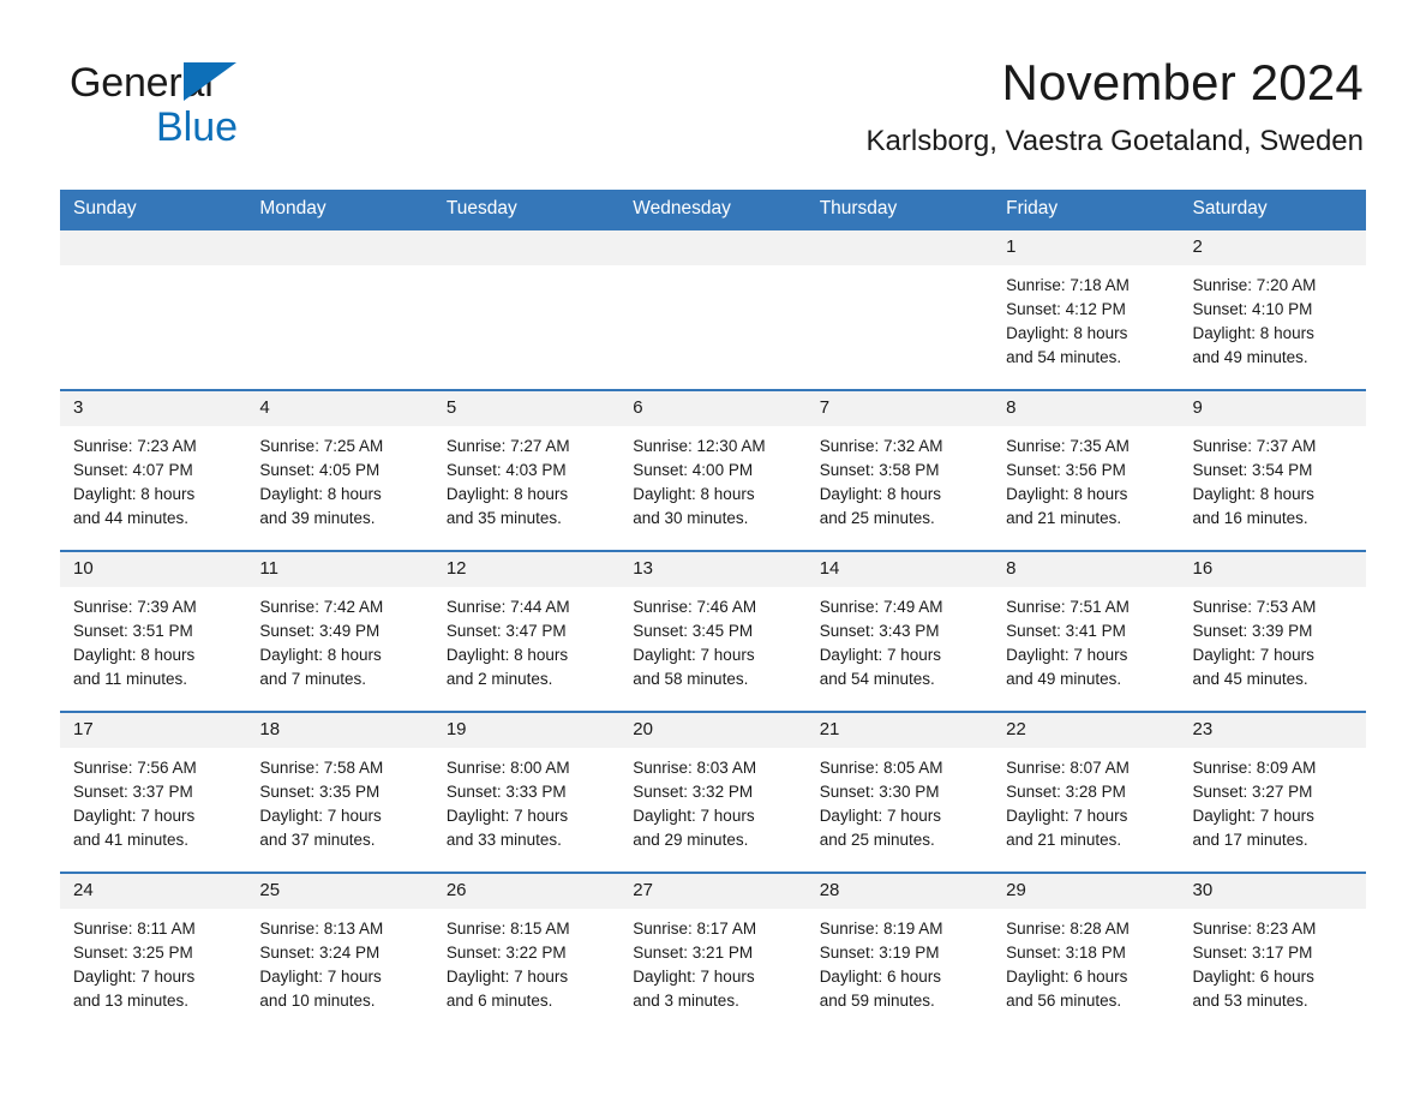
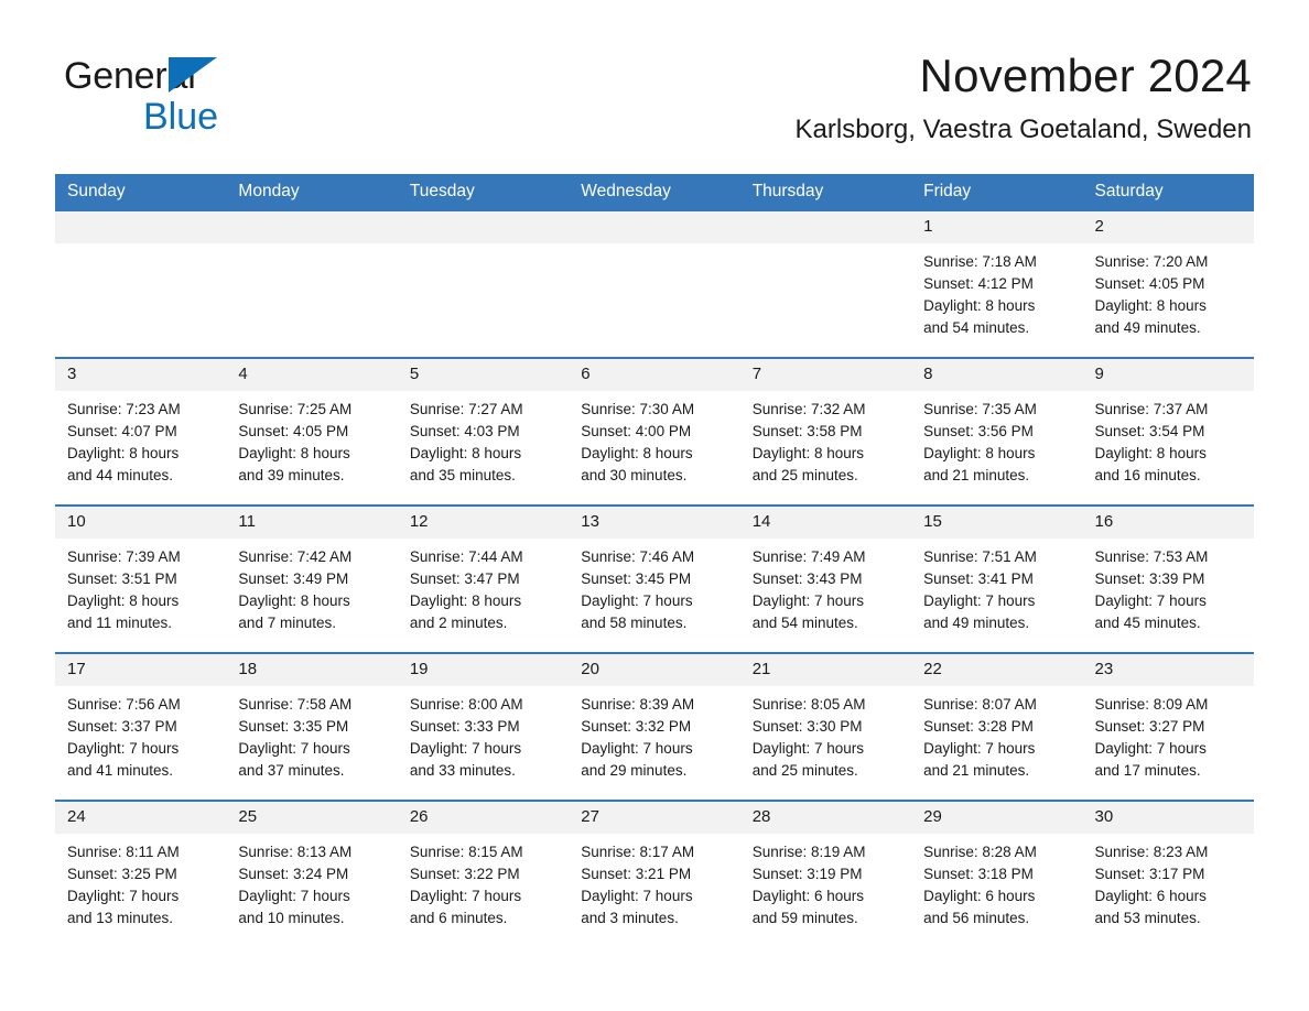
  General
  Blue
  November 2024
  Karlsborg, Vaestra Goetaland, Sweden
  Sunday	Monday	Tuesday	Wednesday	Thursday	Friday	Saturday
- 					1Sunrise: 7:18 AMSunset: 4:12 PMDaylight: 8 hoursand 54 minutes.	2Sunrise: 7:20 AMSunset: 4:10 PMDaylight: 8 hoursand 49 minutes.
+ 					1Sunrise: 7:18 AMSunset: 4:12 PMDaylight: 8 hoursand 54 minutes.	2Sunrise: 7:20 AMSunset: 4:05 PMDaylight: 8 hoursand 49 minutes.
- 3Sunrise: 7:23 AMSunset: 4:07 PMDaylight: 8 hoursand 44 minutes.	4Sunrise: 7:25 AMSunset: 4:05 PMDaylight: 8 hoursand 39 minutes.	5Sunrise: 7:27 AMSunset: 4:03 PMDaylight: 8 hoursand 35 minutes.	6Sunrise: 12:30 AMSunset: 4:00 PMDaylight: 8 hoursand 30 minutes.	7Sunrise: 7:32 AMSunset: 3:58 PMDaylight: 8 hoursand 25 minutes.	8Sunrise: 7:35 AMSunset: 3:56 PMDaylight: 8 hoursand 21 minutes.	9Sunrise: 7:37 AMSunset: 3:54 PMDaylight: 8 hoursand 16 minutes.
+ 3Sunrise: 7:23 AMSunset: 4:07 PMDaylight: 8 hoursand 44 minutes.	4Sunrise: 7:25 AMSunset: 4:05 PMDaylight: 8 hoursand 39 minutes.	5Sunrise: 7:27 AMSunset: 4:03 PMDaylight: 8 hoursand 35 minutes.	6Sunrise: 7:30 AMSunset: 4:00 PMDaylight: 8 hoursand 30 minutes.	7Sunrise: 7:32 AMSunset: 3:58 PMDaylight: 8 hoursand 25 minutes.	8Sunrise: 7:35 AMSunset: 3:56 PMDaylight: 8 hoursand 21 minutes.	9Sunrise: 7:37 AMSunset: 3:54 PMDaylight: 8 hoursand 16 minutes.
- 10Sunrise: 7:39 AMSunset: 3:51 PMDaylight: 8 hoursand 11 minutes.	11Sunrise: 7:42 AMSunset: 3:49 PMDaylight: 8 hoursand 7 minutes.	12Sunrise: 7:44 AMSunset: 3:47 PMDaylight: 8 hoursand 2 minutes.	13Sunrise: 7:46 AMSunset: 3:45 PMDaylight: 7 hoursand 58 minutes.	14Sunrise: 7:49 AMSunset: 3:43 PMDaylight: 7 hoursand 54 minutes.	8Sunrise: 7:51 AMSunset: 3:41 PMDaylight: 7 hoursand 49 minutes.	16Sunrise: 7:53 AMSunset: 3:39 PMDaylight: 7 hoursand 45 minutes.
+ 10Sunrise: 7:39 AMSunset: 3:51 PMDaylight: 8 hoursand 11 minutes.	11Sunrise: 7:42 AMSunset: 3:49 PMDaylight: 8 hoursand 7 minutes.	12Sunrise: 7:44 AMSunset: 3:47 PMDaylight: 8 hoursand 2 minutes.	13Sunrise: 7:46 AMSunset: 3:45 PMDaylight: 7 hoursand 58 minutes.	14Sunrise: 7:49 AMSunset: 3:43 PMDaylight: 7 hoursand 54 minutes.	15Sunrise: 7:51 AMSunset: 3:41 PMDaylight: 7 hoursand 49 minutes.	16Sunrise: 7:53 AMSunset: 3:39 PMDaylight: 7 hoursand 45 minutes.
- 17Sunrise: 7:56 AMSunset: 3:37 PMDaylight: 7 hoursand 41 minutes.	18Sunrise: 7:58 AMSunset: 3:35 PMDaylight: 7 hoursand 37 minutes.	19Sunrise: 8:00 AMSunset: 3:33 PMDaylight: 7 hoursand 33 minutes.	20Sunrise: 8:03 AMSunset: 3:32 PMDaylight: 7 hoursand 29 minutes.	21Sunrise: 8:05 AMSunset: 3:30 PMDaylight: 7 hoursand 25 minutes.	22Sunrise: 8:07 AMSunset: 3:28 PMDaylight: 7 hoursand 21 minutes.	23Sunrise: 8:09 AMSunset: 3:27 PMDaylight: 7 hoursand 17 minutes.
+ 17Sunrise: 7:56 AMSunset: 3:37 PMDaylight: 7 hoursand 41 minutes.	18Sunrise: 7:58 AMSunset: 3:35 PMDaylight: 7 hoursand 37 minutes.	19Sunrise: 8:00 AMSunset: 3:33 PMDaylight: 7 hoursand 33 minutes.	20Sunrise: 8:39 AMSunset: 3:32 PMDaylight: 7 hoursand 29 minutes.	21Sunrise: 8:05 AMSunset: 3:30 PMDaylight: 7 hoursand 25 minutes.	22Sunrise: 8:07 AMSunset: 3:28 PMDaylight: 7 hoursand 21 minutes.	23Sunrise: 8:09 AMSunset: 3:27 PMDaylight: 7 hoursand 17 minutes.
  24Sunrise: 8:11 AMSunset: 3:25 PMDaylight: 7 hoursand 13 minutes.	25Sunrise: 8:13 AMSunset: 3:24 PMDaylight: 7 hoursand 10 minutes.	26Sunrise: 8:15 AMSunset: 3:22 PMDaylight: 7 hoursand 6 minutes.	27Sunrise: 8:17 AMSunset: 3:21 PMDaylight: 7 hoursand 3 minutes.	28Sunrise: 8:19 AMSunset: 3:19 PMDaylight: 6 hoursand 59 minutes.	29Sunrise: 8:28 AMSunset: 3:18 PMDaylight: 6 hoursand 56 minutes.	30Sunrise: 8:23 AMSunset: 3:17 PMDaylight: 6 hoursand 53 minutes.
